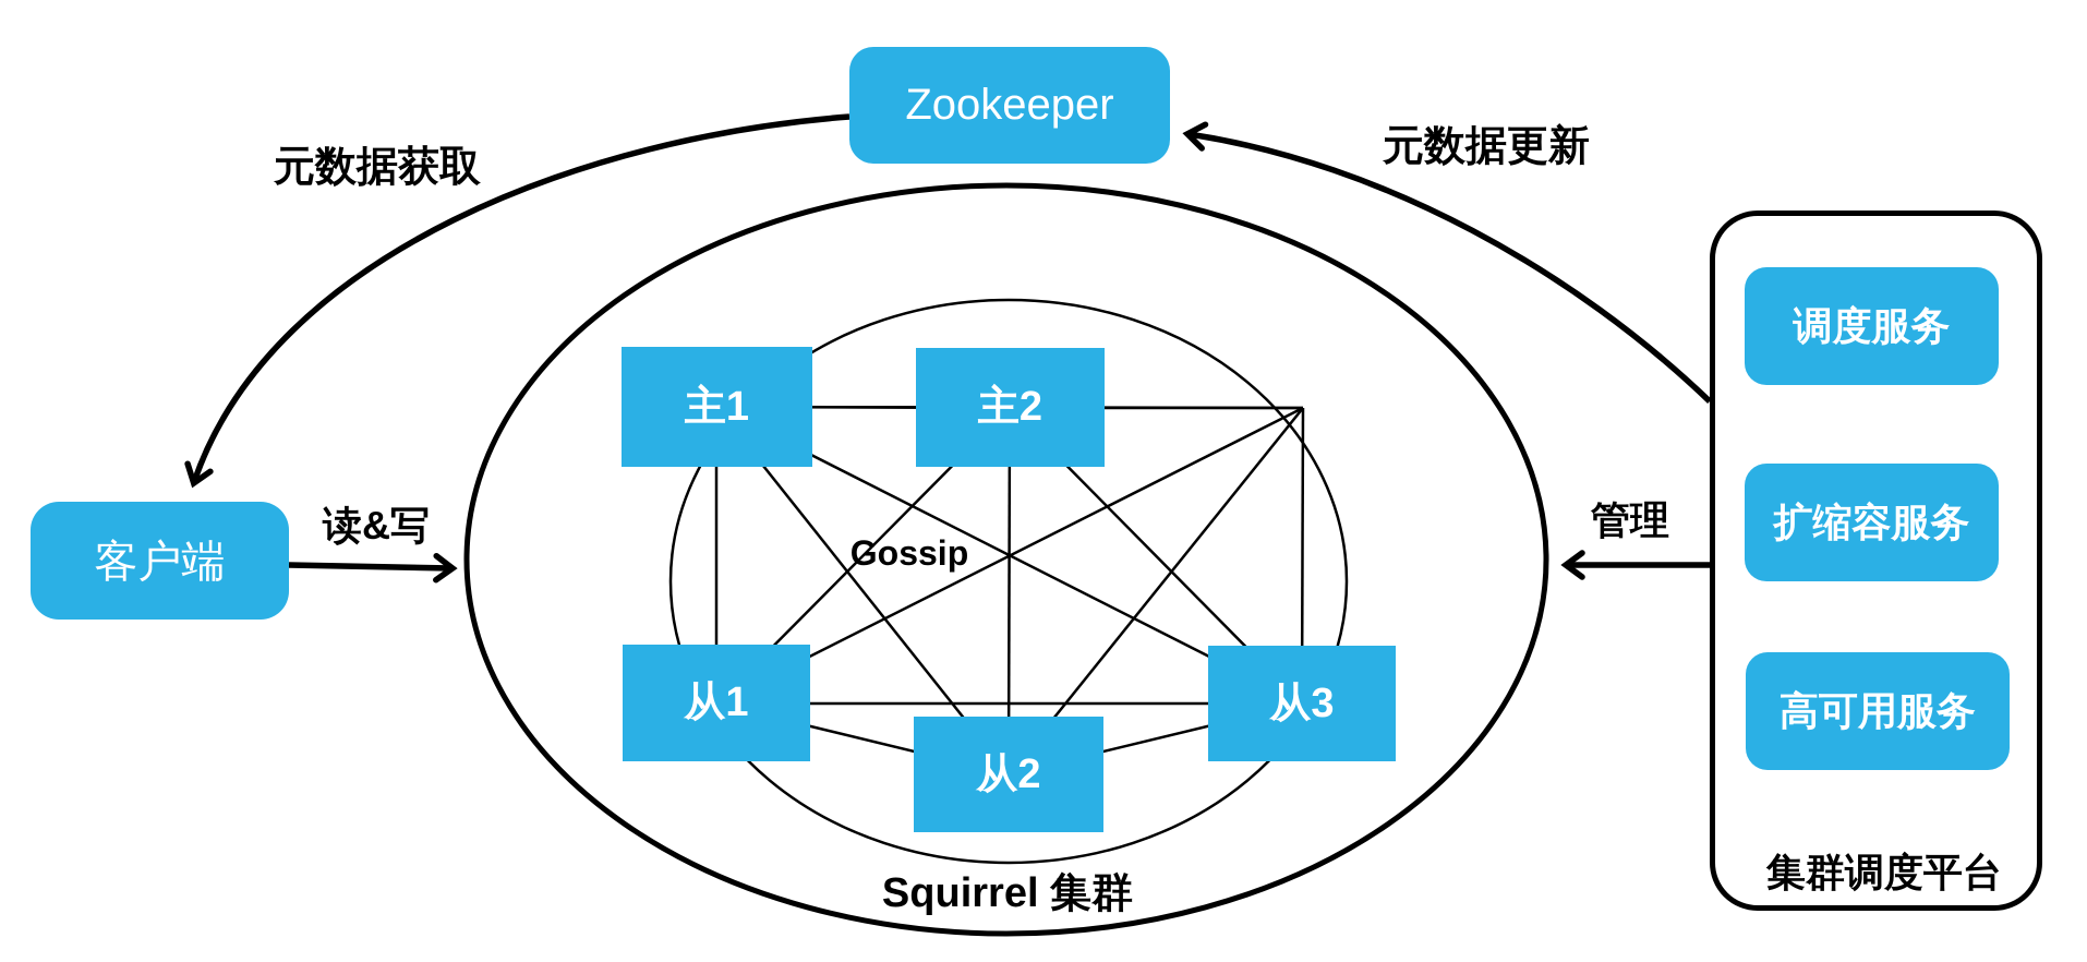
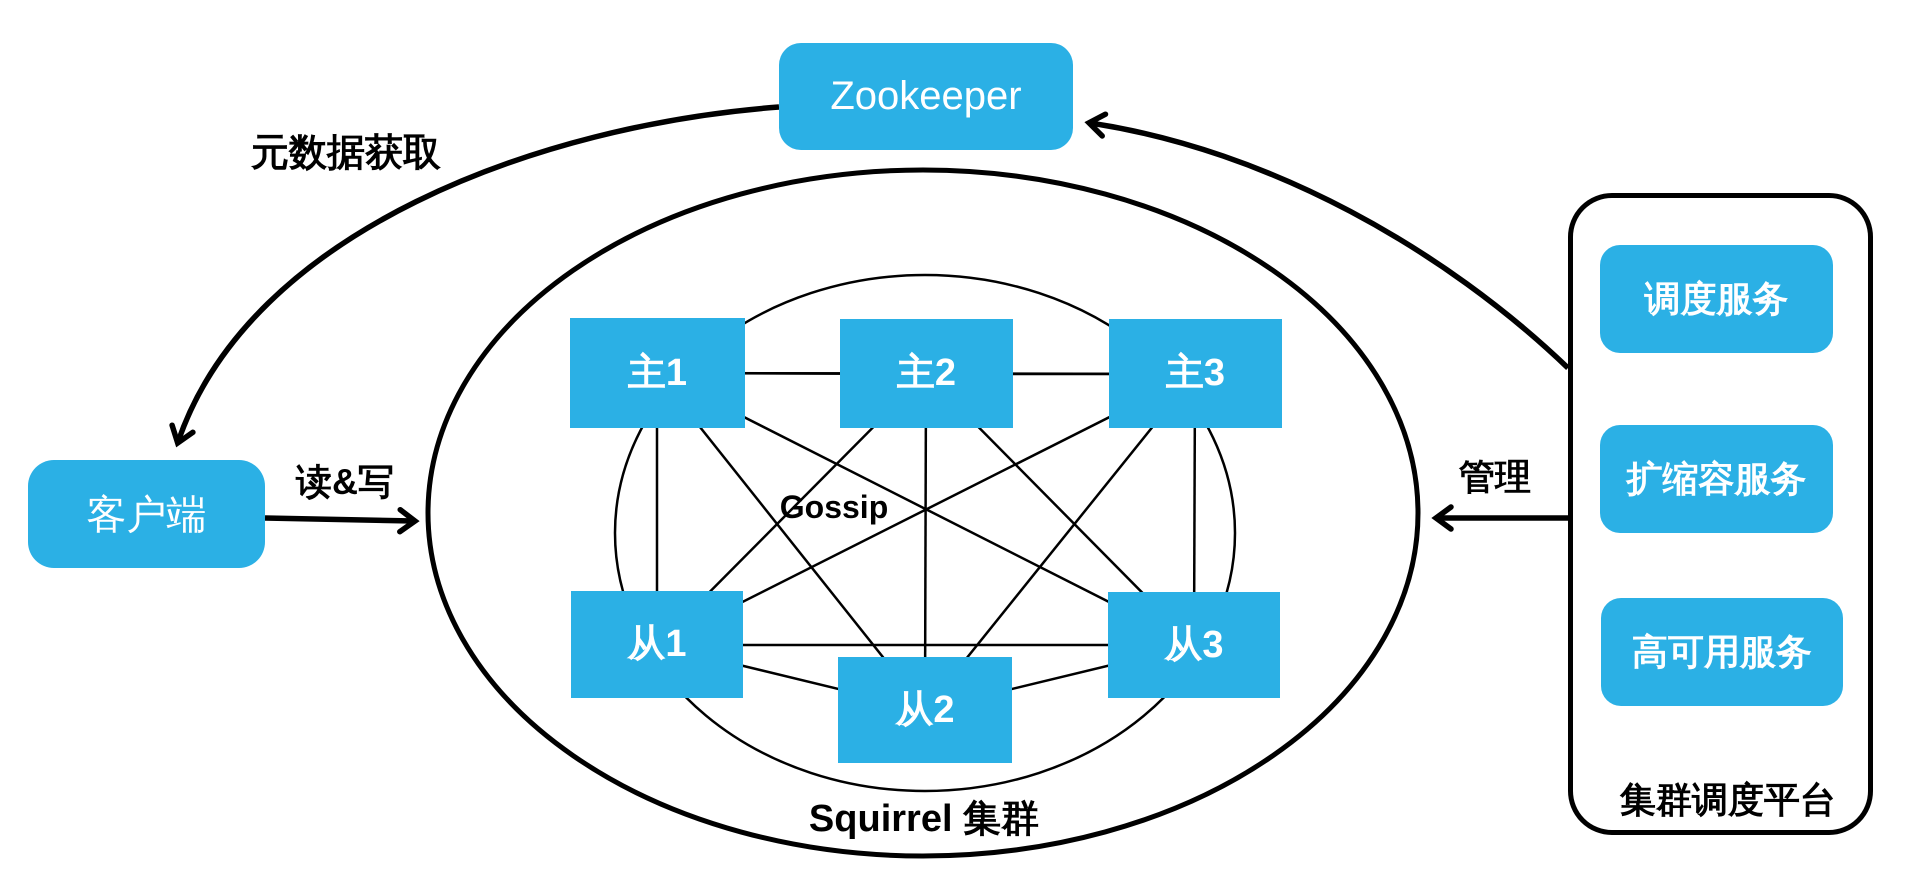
  Zookeeper
  客户端
  主1
  主2
+ 主3
  从1
  从2
  从3
  调度服务
  扩缩容服务
  高可用服务
  集群调度平台
  元数据获取
  读&写
- 元数据更新
  管理
  Gossip
  Squirrel 集群
